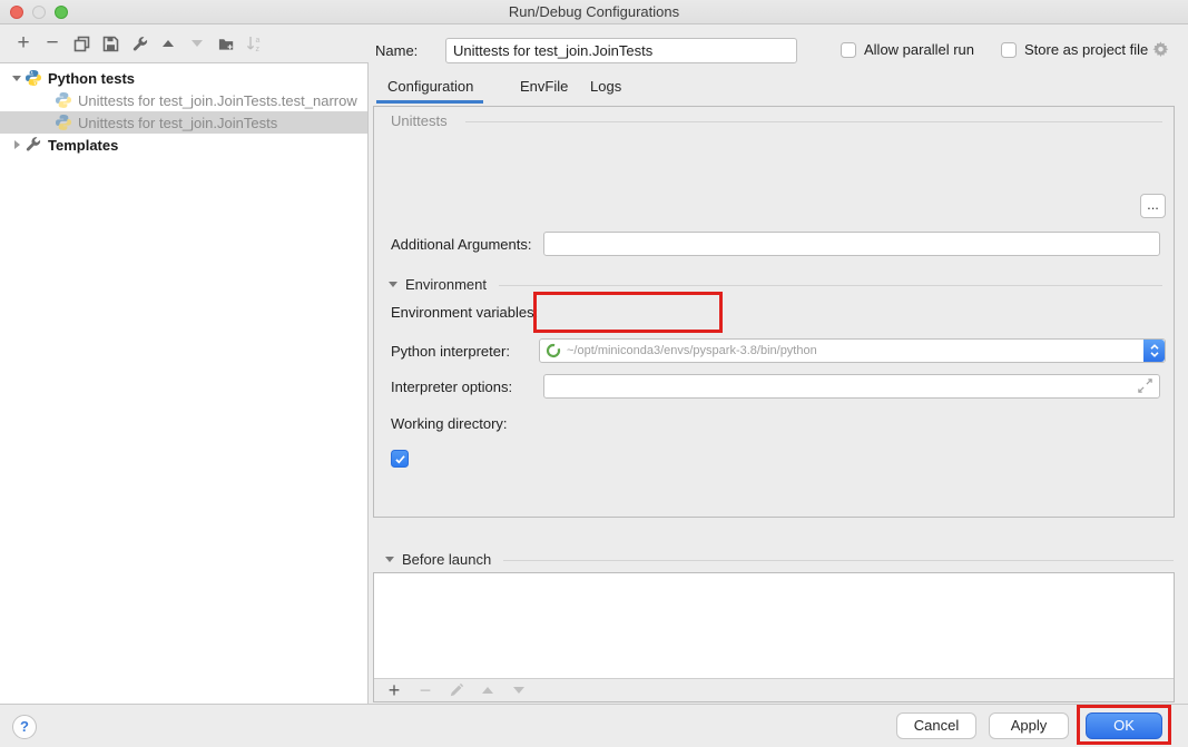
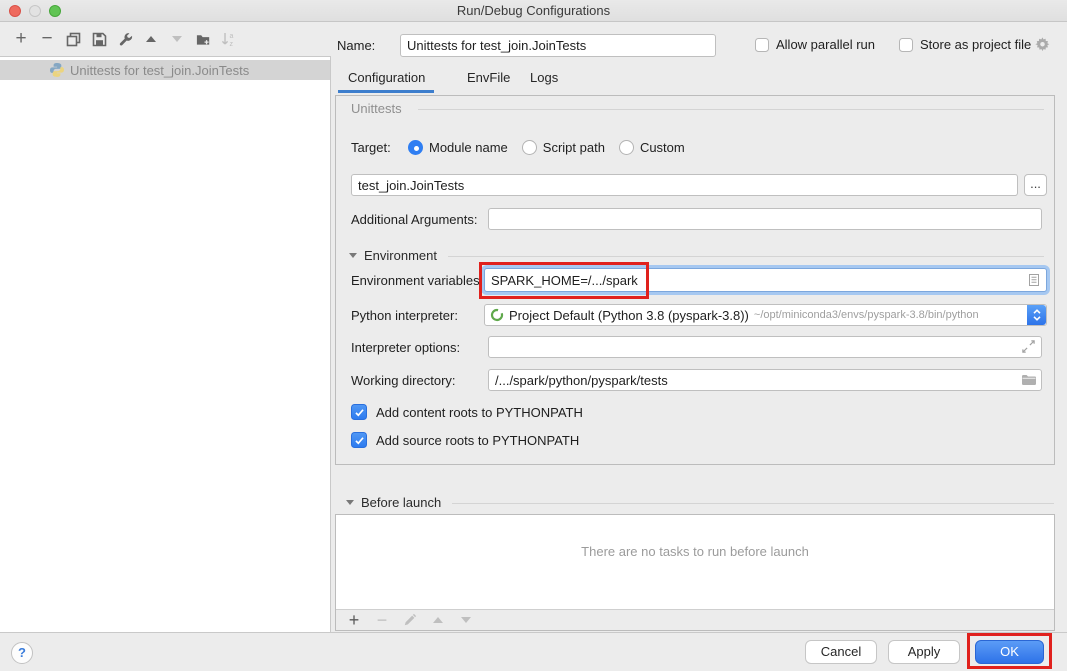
  Run/Debug Configurations
  +
  −
- Python tests
- Unittests for test_join.JoinTests.test_narrow
  Unittests for test_join.JoinTests
- Templates
  Name:
  Unittests for test_join.JoinTests
  Allow parallel run
  Store as project file
  Configuration
  EnvFile
  Logs
  Unittests
+ Target:
+ Module name
+ Script path
+ Custom
+ test_join.JoinTests
  ...
  Additional Arguments:
  Environment
  Environment variables:
+ SPARK_HOME=/.../spark
  Python interpreter:
+ Project Default (Python 3.8 (pyspark-3.8))
  ~/opt/miniconda3/envs/pyspark-3.8/bin/python
  Interpreter options:
  Working directory:
+ /.../spark/python/pyspark/tests
+ Add content roots to PYTHONPATH
+ Add source roots to PYTHONPATH
  Before launch
+ There are no tasks to run before launch
  +
  −
  ?
  Cancel
  Apply
  OK
